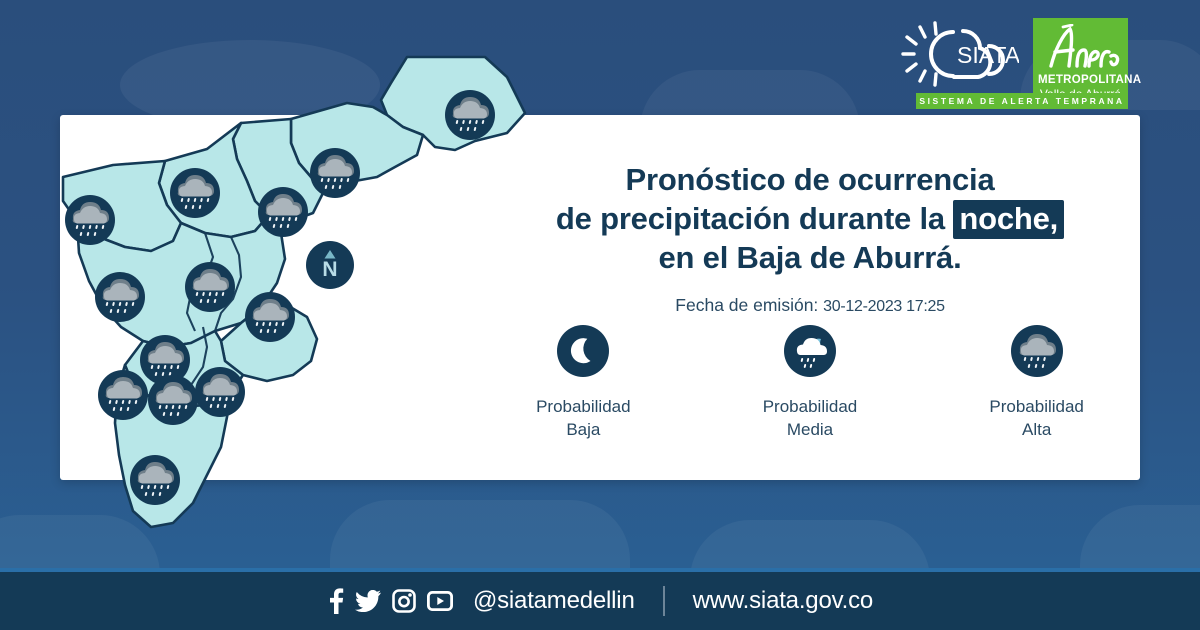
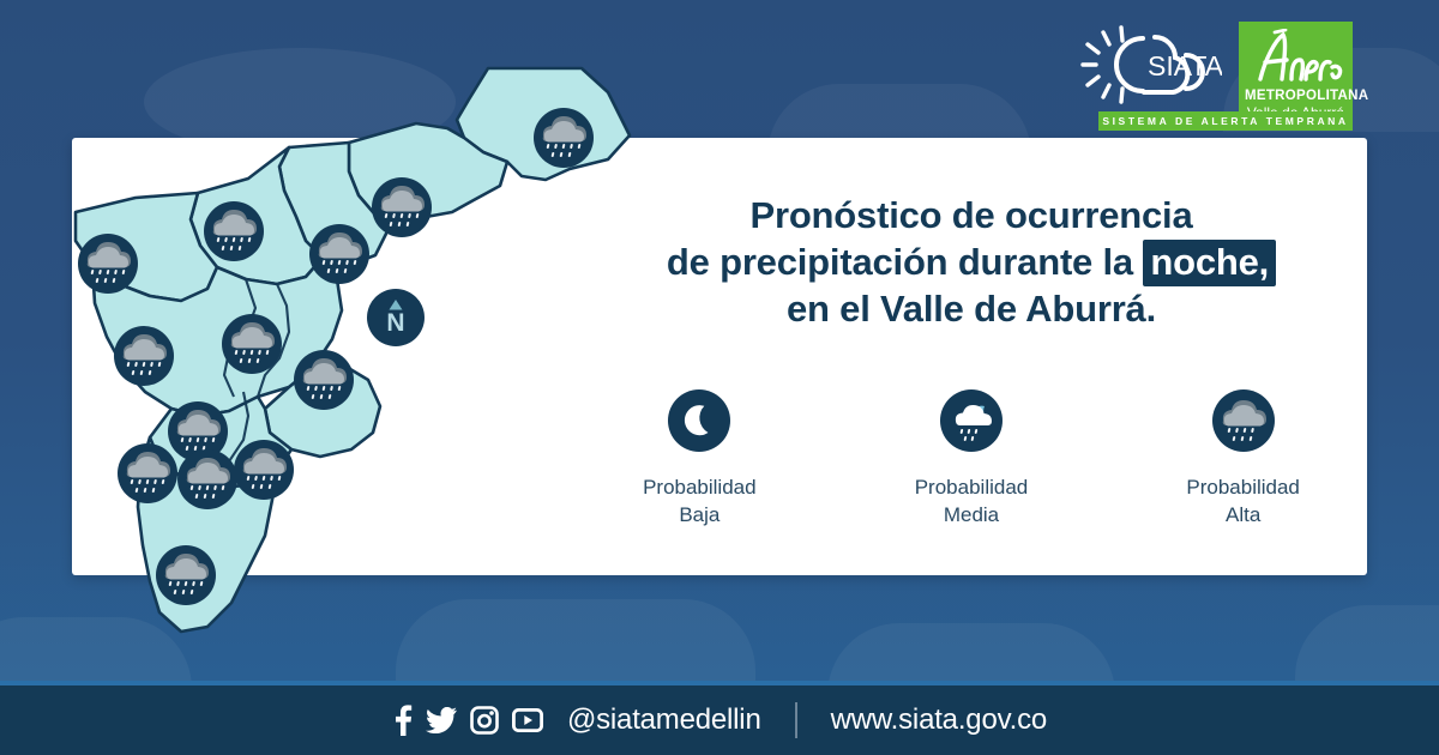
  N
  Pronóstico de ocurrencia
  de precipitación durante la noche,
- en el Baja de Aburrá.
+ en el Valle de Aburrá.
- Fecha de emisión: 30-12-2023 17:25
  Probabilidad
  Baja
  Probabilidad
  Media
  Probabilidad
  Alta
  SIATA
  METROPOLITANA
  SISTEMA DE ALERTA TEMPRANA
  @siatamedellin
  www.siata.gov.co
